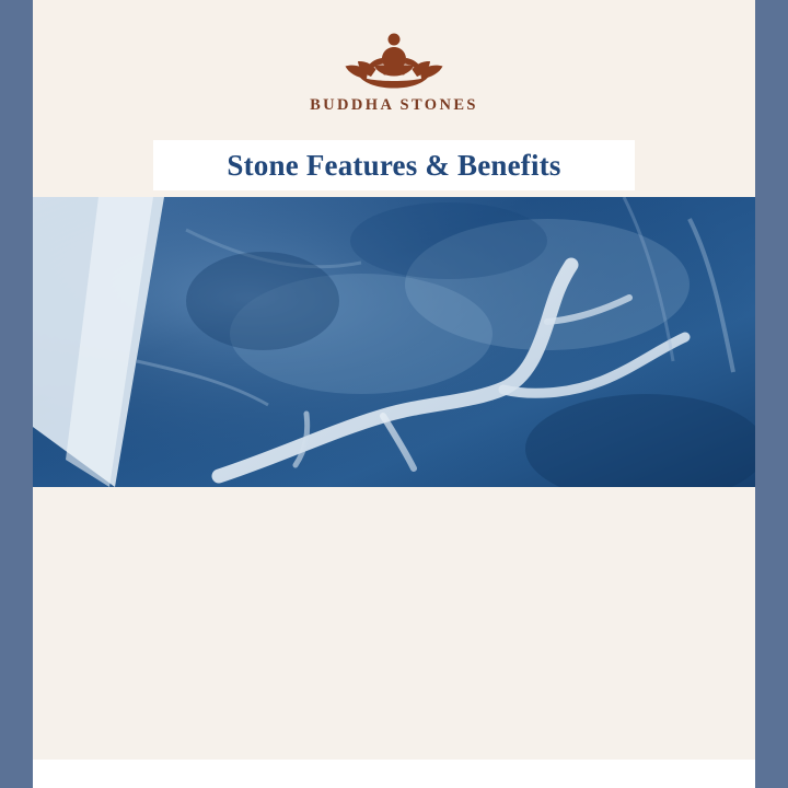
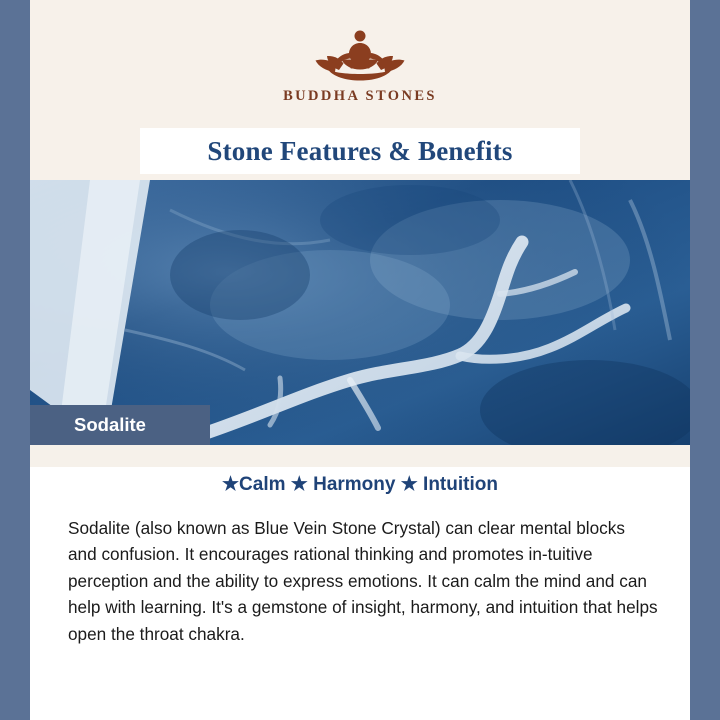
  BUDDHA STONES
  Stone Features & Benefits
+ Sodalite
+ ★Calm ★ Harmony ★ Intuition
+ Sodalite (also known as Blue Vein Stone Crystal) can clear mental blocks and confusion. It encourages rational thinking and promotes in-tuitive perception and the ability to express emotions. It can calm the mind and can help with learning. It's a gemstone of insight, harmony, and intuition that helps open the throat chakra.
